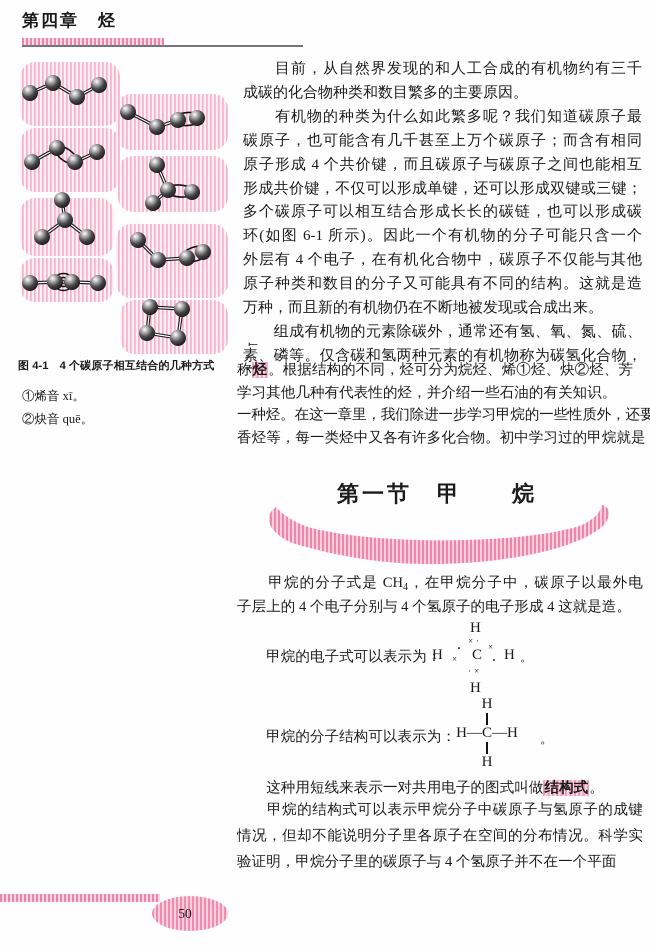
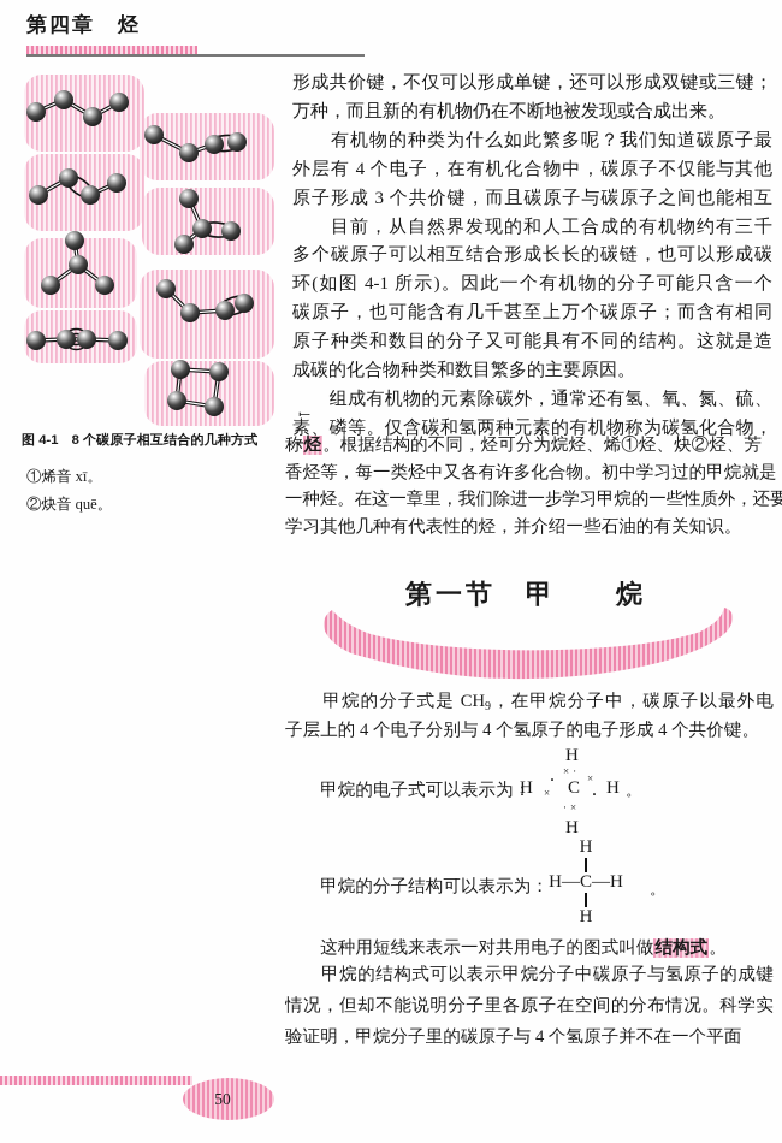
  第四章 烃
- 图 4-1 4 个碳原子相互结合的几种方式
+ 图 4-1 8 个碳原子相互结合的几种方式
  ①烯音 xī。
  ②炔音 quē。
- 目前，从自然界发现的和人工合成的有机物约有三千
+ 形成共价键，不仅可以形成单键，还可以形成双键或三键；
- 成碳的化合物种类和数目繁多的主要原因。
+ 万种，而且新的有机物仍在不断地被发现或合成出来。
  有机物的种类为什么如此繁多呢？我们知道碳原子最
- 碳原子，也可能含有几千甚至上万个碳原子；而含有相同
+ 外层有 4 个电子，在有机化合物中，碳原子不仅能与其他
- 原子形成 4 个共价键，而且碳原子与碳原子之间也能相互
+ 原子形成 3 个共价键，而且碳原子与碳原子之间也能相互
- 形成共价键，不仅可以形成单键，还可以形成双键或三键；
+ 目前，从自然界发现的和人工合成的有机物约有三千
  多个碳原子可以相互结合形成长长的碳链，也可以形成碳
- 环(如图 6-1 所示)。因此一个有机物的分子可能只含一个
+ 环(如图 4-1 所示)。因此一个有机物的分子可能只含一个
- 外层有 4 个电子，在有机化合物中，碳原子不仅能与其他
+ 碳原子，也可能含有几千甚至上万个碳原子；而含有相同
  原子种类和数目的分子又可能具有不同的结构。这就是造
- 万种，而且新的有机物仍在不断地被发现或合成出来。
+ 成碳的化合物种类和数目繁多的主要原因。
  组成有机物的元素除碳外，通常还有氢、氧、氮、硫、
  素、磷等。仅含碳和氢两种元素的有机物称为碳氢化合物，
  称烃。根据结构的不同，烃可分为烷烃、烯①烃、炔②烃、芳
- 学习其他几种有代表性的烃，并介绍一些石油的有关知识。
+ 香烃等，每一类烃中又各有许多化合物。初中学习过的甲烷就是
  一种烃。在这一章里，我们除进一步学习甲烷的一些性质外，还要
- 香烃等，每一类烃中又各有许多化合物。初中学习过的甲烷就是
+ 学习其他几种有代表性的烃，并介绍一些石油的有关知识。
  第一节 甲 烷
- 甲烷的分子式是 CH4，在甲烷分子中，碳原子以最外电
+ 甲烷的分子式是 CH9，在甲烷分子中，碳原子以最外电
- 子层上的 4 个电子分别与 4 个氢原子的电子形成 4 这就是造。
+ 子层上的 4 个电子分别与 4 个氢原子的电子形成 4 个共价键。
  甲烷的电子式可以表示为：
  H
  ×·
  H
  ·
  ×
  C
  ×
  ·
  H
  。
  ·×
  H
  甲烷的分子结构可以表示为：
  H
  H—C—H
  H
  。
  这种用短线来表示一对共用电子的图式叫做结构式。
  甲烷的结构式可以表示甲烷分子中碳原子与氢原子的成键
  情况，但却不能说明分子里各原子在空间的分布情况。科学实
  验证明，甲烷分子里的碳原子与 4 个氢原子并不在一个平面
  50
